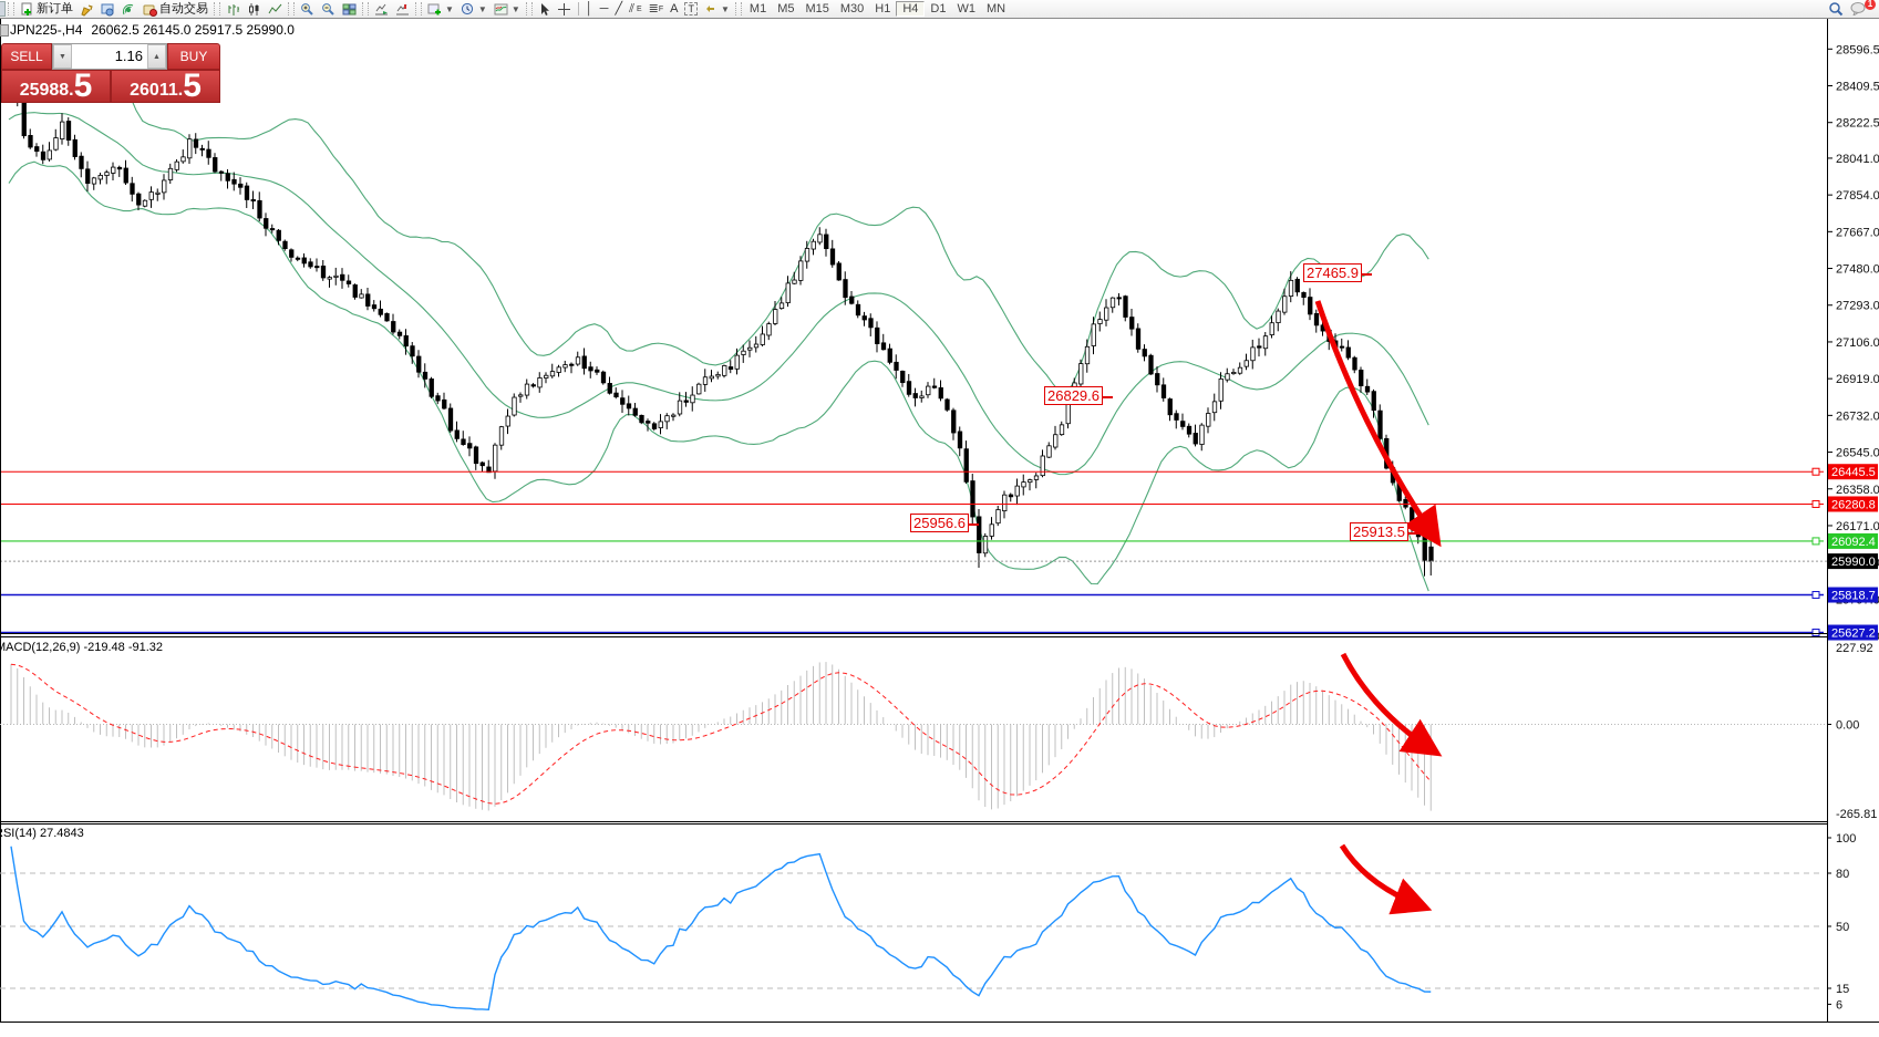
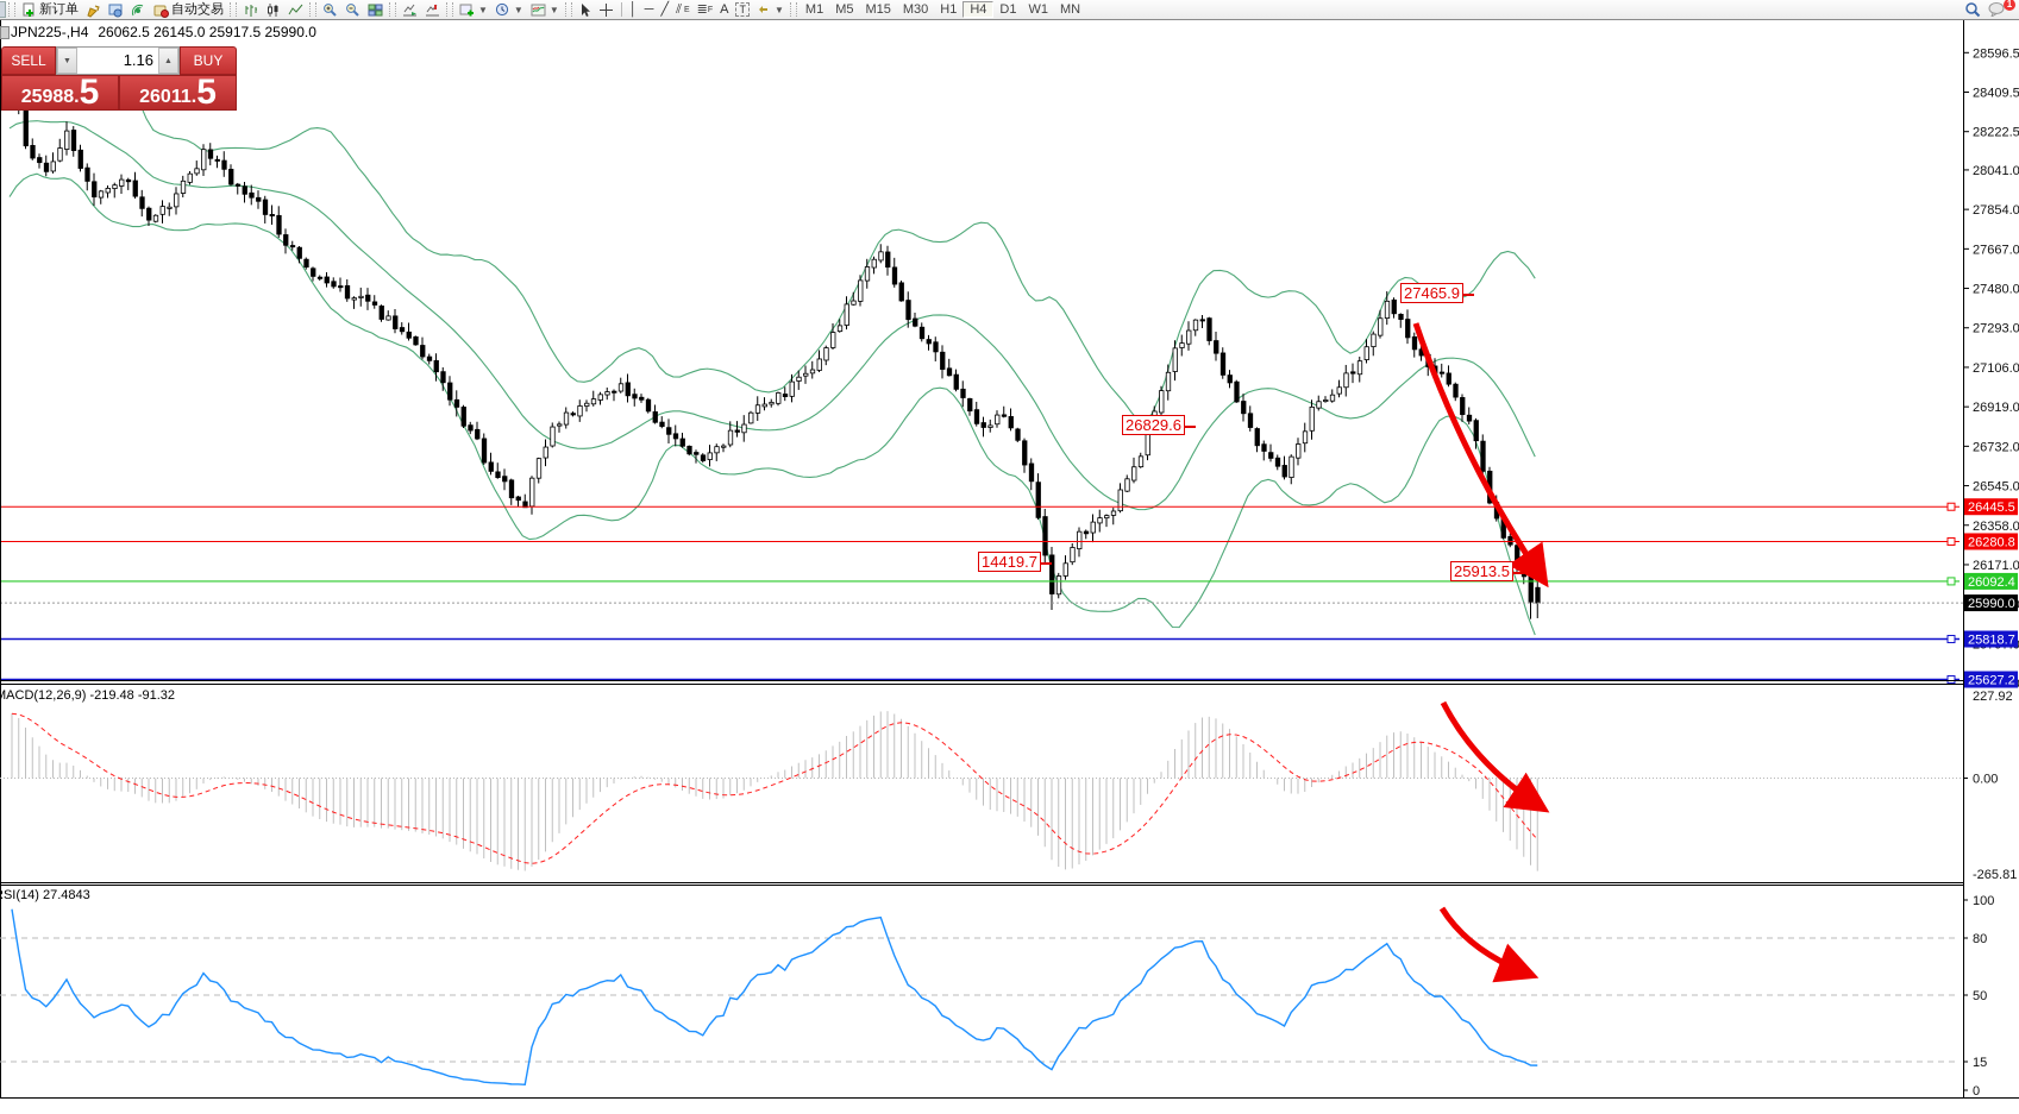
  新订单
  自动交易
  ▼
  ▼
  ▼
  │
  ─
  ╱
  ⫽
  ≣
  A
  T
  ▼
  M1
  M5
  M15
  M30
  H1
  H4
  D1
  W1
  MN
  1
  28596.5
  28409.5
  28222.5
  28041.0
  27854.0
  27667.0
  27480.0
  27293.0
  27106.0
  26919.0
  26732.0
  26545.0
  26358.0
  26171.0
  26445.5
  26280.8
  26092.4
  25818.7
  25627.2
  25990.0
  227.92
  0.00
  -265.81
  100
  80
  50
  15
- 6
+ 0
  JPN225-,H4 26062.5 26145.0 25917.5 25990.0
  SELL
  1.16
  BUY
  25988.
  5
  26011.
  5
  MACD(12,26,9) -219.48 -91.32
  SI(14) 27.4843
  27465.9
  26829.6
- 25956.6
+ 14419.7
  25913.5
